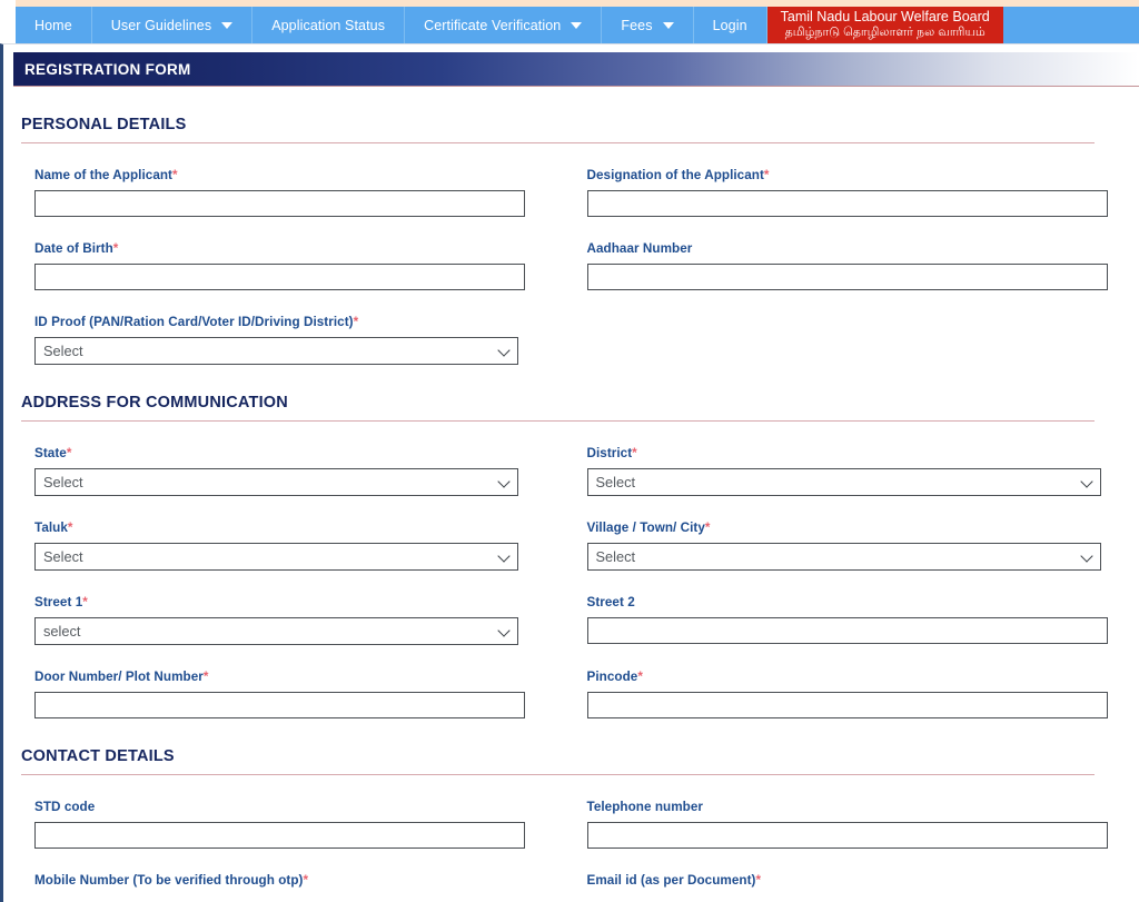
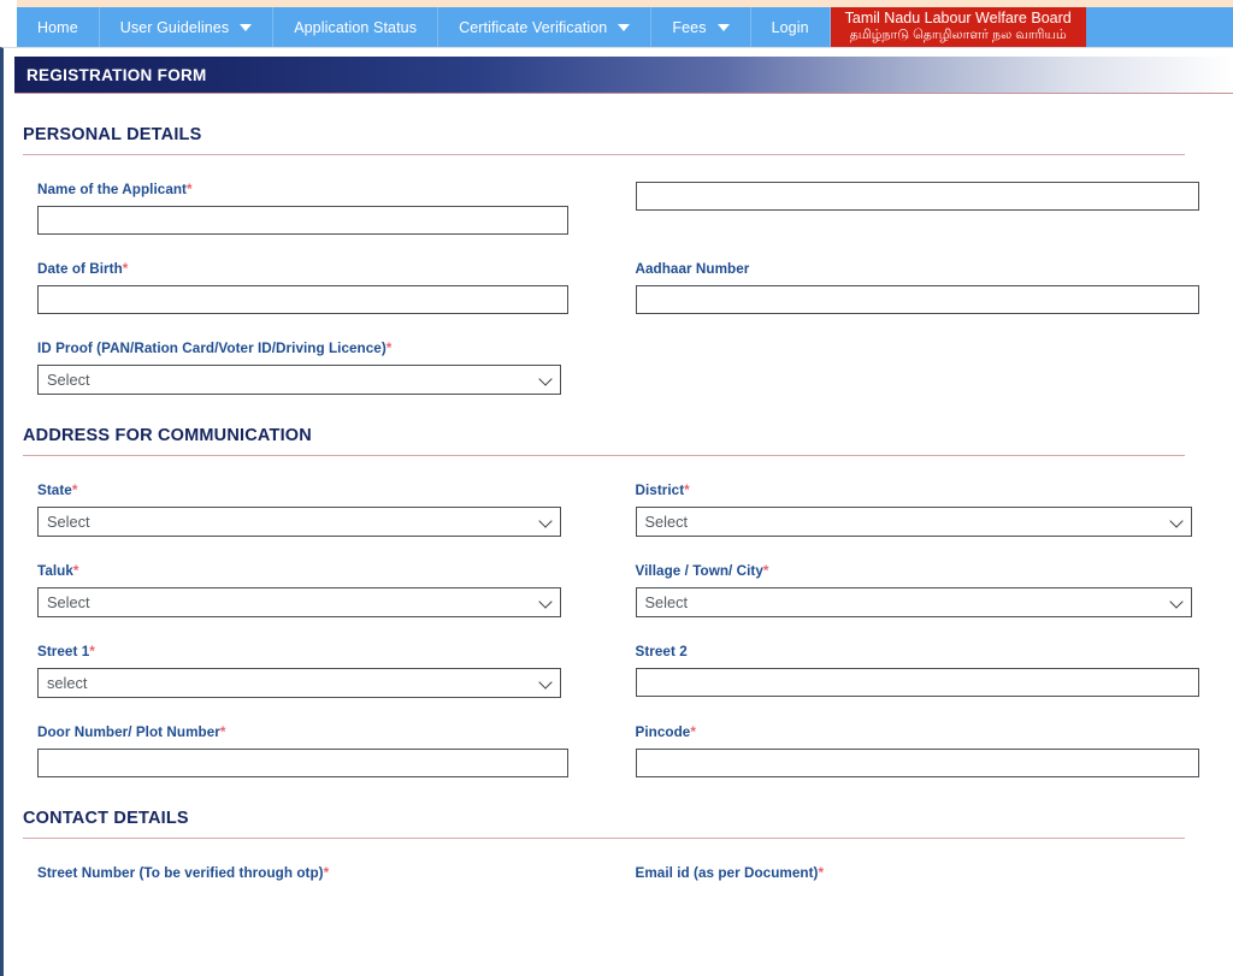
  Home
  User Guidelines
  Application Status
  Certificate Verification
  Fees
  Login
  Tamil Nadu Labour Welfare Board
  தமிழ்நாடு தொழிலாளர் நல வாரியம்
  REGISTRATION FORM
  PERSONAL DETAILS
  Name of the Applicant*
- Designation of the Applicant*
  Date of Birth*
  Aadhaar Number
- ID Proof (PAN/Ration Card/Voter ID/Driving District)*
+ ID Proof (PAN/Ration Card/Voter ID/Driving Licence)*
  Select
  ADDRESS FOR COMMUNICATION
  State*
  Select
  District*
  Select
  Taluk*
  Select
  Village / Town/ City*
  Select
  Street 1*
  select
  Street 2
  Door Number/ Plot Number*
  Pincode*
  CONTACT DETAILS
- STD code
- Telephone number
- Mobile Number (To be verified through otp)*
+ Street Number (To be verified through otp)*
  Email id (as per Document)*
